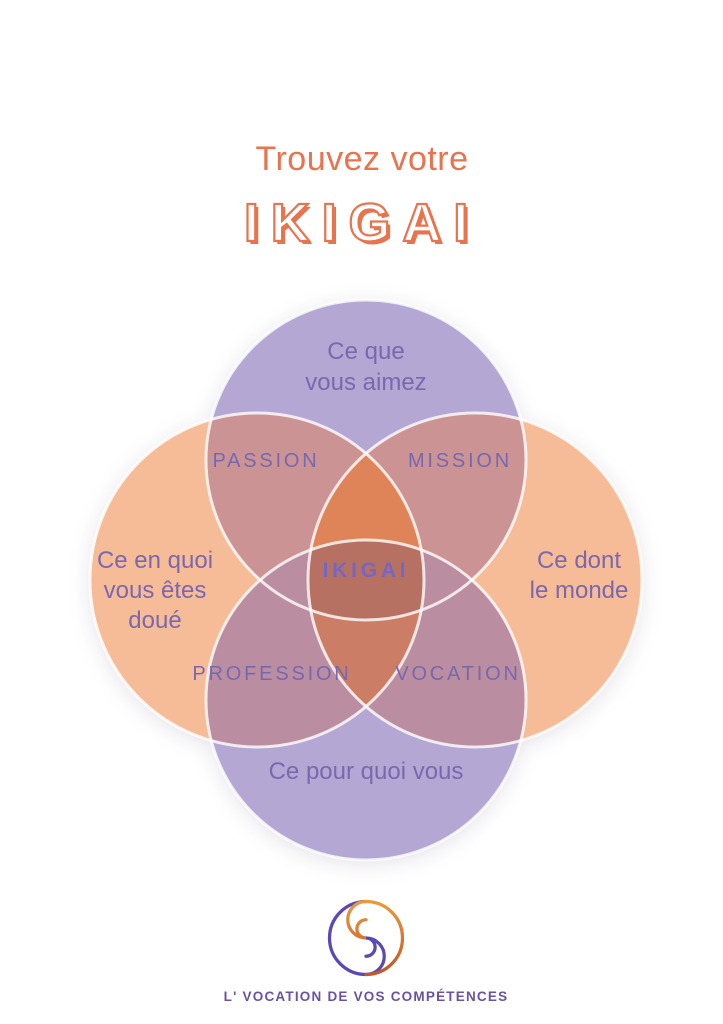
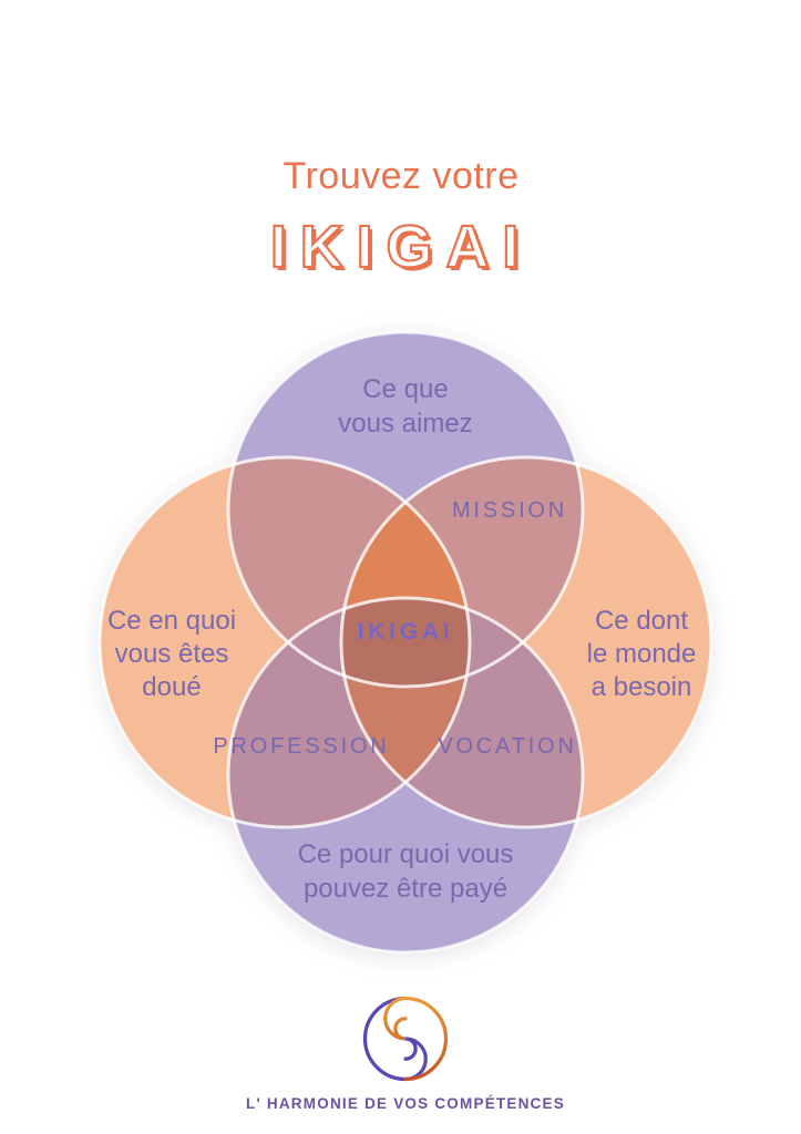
  Trouvez votre
  IKIGAI
  Ce que
  vous aimez
- PASSION
  MISSION
  Ce en quoi
  vous êtes
  doué
  IKIGAI
  Ce dont
  le monde
+ a besoin
  PROFESSION
  VOCATION
  Ce pour quoi vous
+ pouvez être payé
- L' VOCATION DE VOS COMPÉTENCES
+ L' HARMONIE DE VOS COMPÉTENCES
